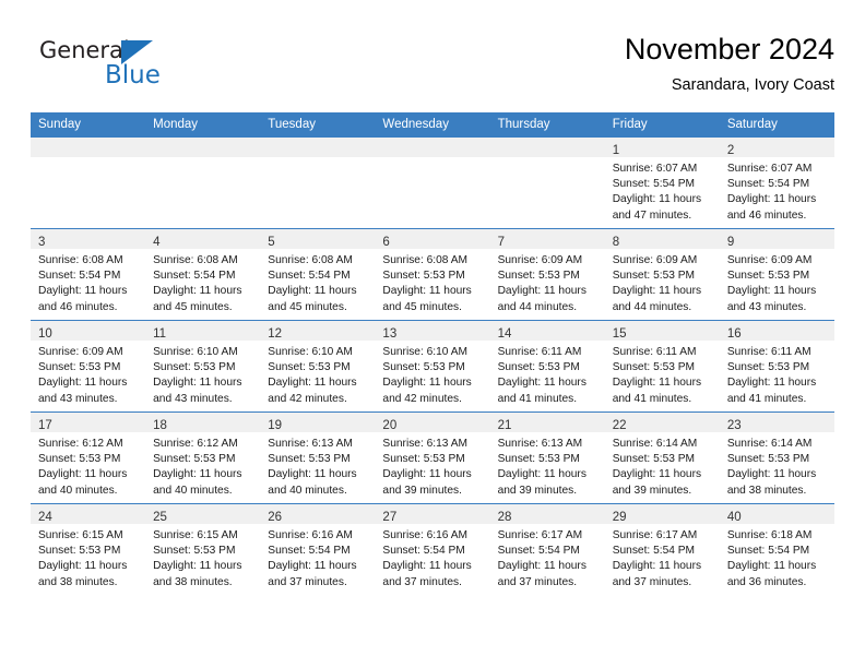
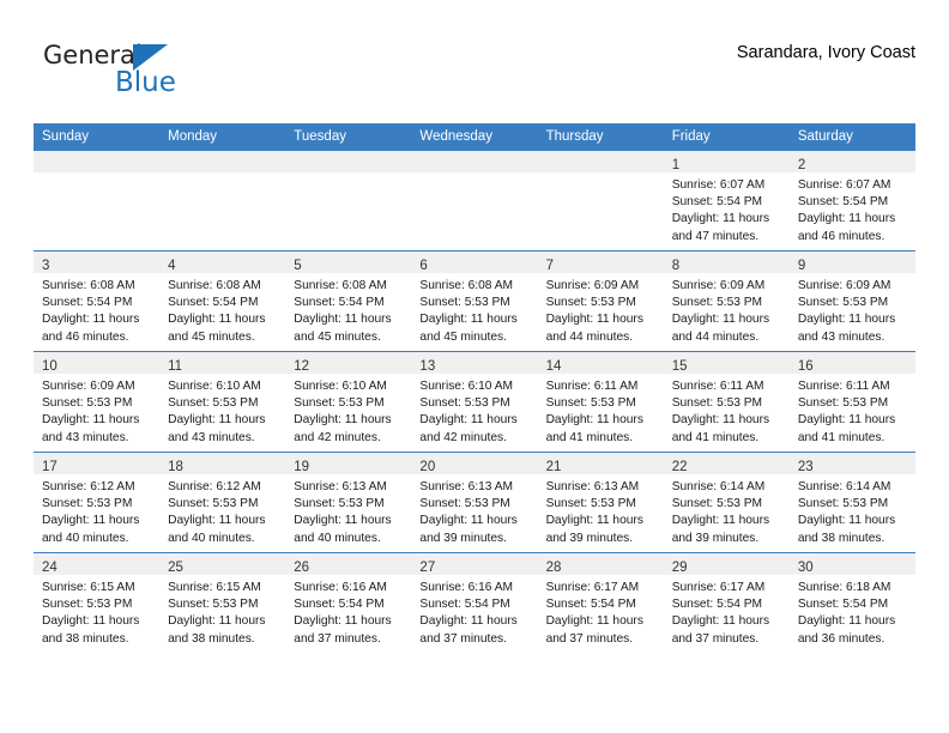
  General
  Blue
- November 2024
  Sarandara, Ivory Coast
  Sunday	Monday	Tuesday	Wednesday	Thursday	Friday	Saturday
  					1Sunrise: 6:07 AMSunset: 5:54 PMDaylight: 11 hoursand 47 minutes.	2Sunrise: 6:07 AMSunset: 5:54 PMDaylight: 11 hoursand 46 minutes.
  3Sunrise: 6:08 AMSunset: 5:54 PMDaylight: 11 hoursand 46 minutes.	4Sunrise: 6:08 AMSunset: 5:54 PMDaylight: 11 hoursand 45 minutes.	5Sunrise: 6:08 AMSunset: 5:54 PMDaylight: 11 hoursand 45 minutes.	6Sunrise: 6:08 AMSunset: 5:53 PMDaylight: 11 hoursand 45 minutes.	7Sunrise: 6:09 AMSunset: 5:53 PMDaylight: 11 hoursand 44 minutes.	8Sunrise: 6:09 AMSunset: 5:53 PMDaylight: 11 hoursand 44 minutes.	9Sunrise: 6:09 AMSunset: 5:53 PMDaylight: 11 hoursand 43 minutes.
  10Sunrise: 6:09 AMSunset: 5:53 PMDaylight: 11 hoursand 43 minutes.	11Sunrise: 6:10 AMSunset: 5:53 PMDaylight: 11 hoursand 43 minutes.	12Sunrise: 6:10 AMSunset: 5:53 PMDaylight: 11 hoursand 42 minutes.	13Sunrise: 6:10 AMSunset: 5:53 PMDaylight: 11 hoursand 42 minutes.	14Sunrise: 6:11 AMSunset: 5:53 PMDaylight: 11 hoursand 41 minutes.	15Sunrise: 6:11 AMSunset: 5:53 PMDaylight: 11 hoursand 41 minutes.	16Sunrise: 6:11 AMSunset: 5:53 PMDaylight: 11 hoursand 41 minutes.
  17Sunrise: 6:12 AMSunset: 5:53 PMDaylight: 11 hoursand 40 minutes.	18Sunrise: 6:12 AMSunset: 5:53 PMDaylight: 11 hoursand 40 minutes.	19Sunrise: 6:13 AMSunset: 5:53 PMDaylight: 11 hoursand 40 minutes.	20Sunrise: 6:13 AMSunset: 5:53 PMDaylight: 11 hoursand 39 minutes.	21Sunrise: 6:13 AMSunset: 5:53 PMDaylight: 11 hoursand 39 minutes.	22Sunrise: 6:14 AMSunset: 5:53 PMDaylight: 11 hoursand 39 minutes.	23Sunrise: 6:14 AMSunset: 5:53 PMDaylight: 11 hoursand 38 minutes.
- 24Sunrise: 6:15 AMSunset: 5:53 PMDaylight: 11 hoursand 38 minutes.	25Sunrise: 6:15 AMSunset: 5:53 PMDaylight: 11 hoursand 38 minutes.	26Sunrise: 6:16 AMSunset: 5:54 PMDaylight: 11 hoursand 37 minutes.	27Sunrise: 6:16 AMSunset: 5:54 PMDaylight: 11 hoursand 37 minutes.	28Sunrise: 6:17 AMSunset: 5:54 PMDaylight: 11 hoursand 37 minutes.	29Sunrise: 6:17 AMSunset: 5:54 PMDaylight: 11 hoursand 37 minutes.	40Sunrise: 6:18 AMSunset: 5:54 PMDaylight: 11 hoursand 36 minutes.
+ 24Sunrise: 6:15 AMSunset: 5:53 PMDaylight: 11 hoursand 38 minutes.	25Sunrise: 6:15 AMSunset: 5:53 PMDaylight: 11 hoursand 38 minutes.	26Sunrise: 6:16 AMSunset: 5:54 PMDaylight: 11 hoursand 37 minutes.	27Sunrise: 6:16 AMSunset: 5:54 PMDaylight: 11 hoursand 37 minutes.	28Sunrise: 6:17 AMSunset: 5:54 PMDaylight: 11 hoursand 37 minutes.	29Sunrise: 6:17 AMSunset: 5:54 PMDaylight: 11 hoursand 37 minutes.	30Sunrise: 6:18 AMSunset: 5:54 PMDaylight: 11 hoursand 36 minutes.
